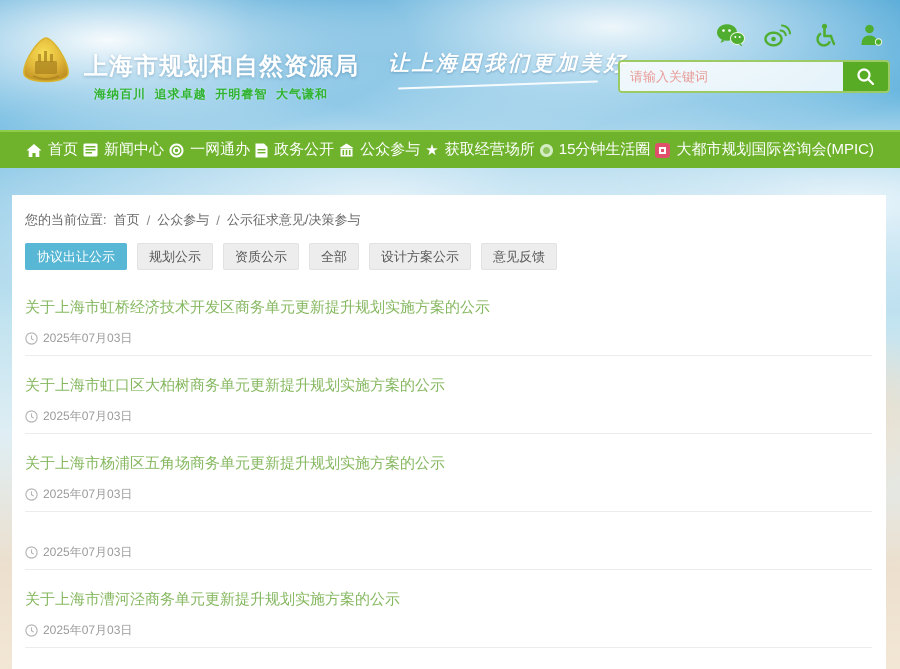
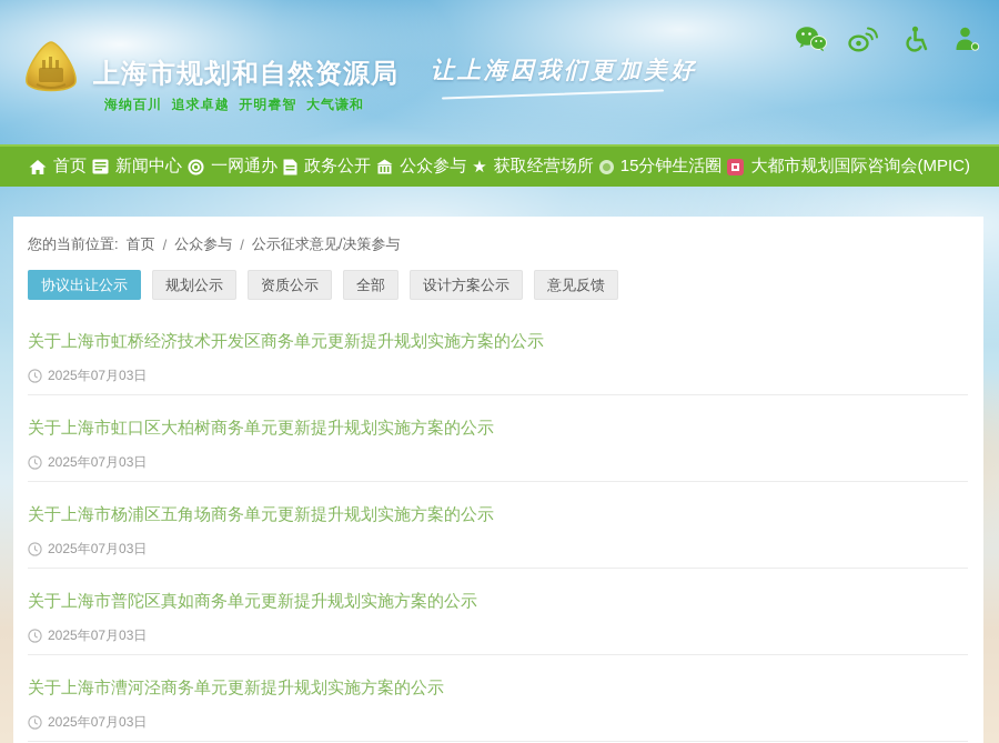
  上海市规划和自然资源局
  海纳百川 追求卓越 开明睿智 大气谦和
  让上海因我们更加美好
- 请输入关键词
  首页
  新闻中心
  一网通办
  政务公开
  公众参与
  ★
  获取经营场所
  15分钟生活圈
  大都市规划国际咨询会(MPIC)
  您的当前位置:
  首页
  /
  公众参与
  /
  公示征求意见/决策参与
  协议出让公示
  规划公示
  资质公示
  全部
  设计方案公示
  意见反馈
  关于上海市虹桥经济技术开发区商务单元更新提升规划实施方案的公示
  2025年07月03日
  关于上海市虹口区大柏树商务单元更新提升规划实施方案的公示
  2025年07月03日
  关于上海市杨浦区五角场商务单元更新提升规划实施方案的公示
  2025年07月03日
+ 关于上海市普陀区真如商务单元更新提升规划实施方案的公示
  2025年07月03日
  关于上海市漕河泾商务单元更新提升规划实施方案的公示
  2025年07月03日
